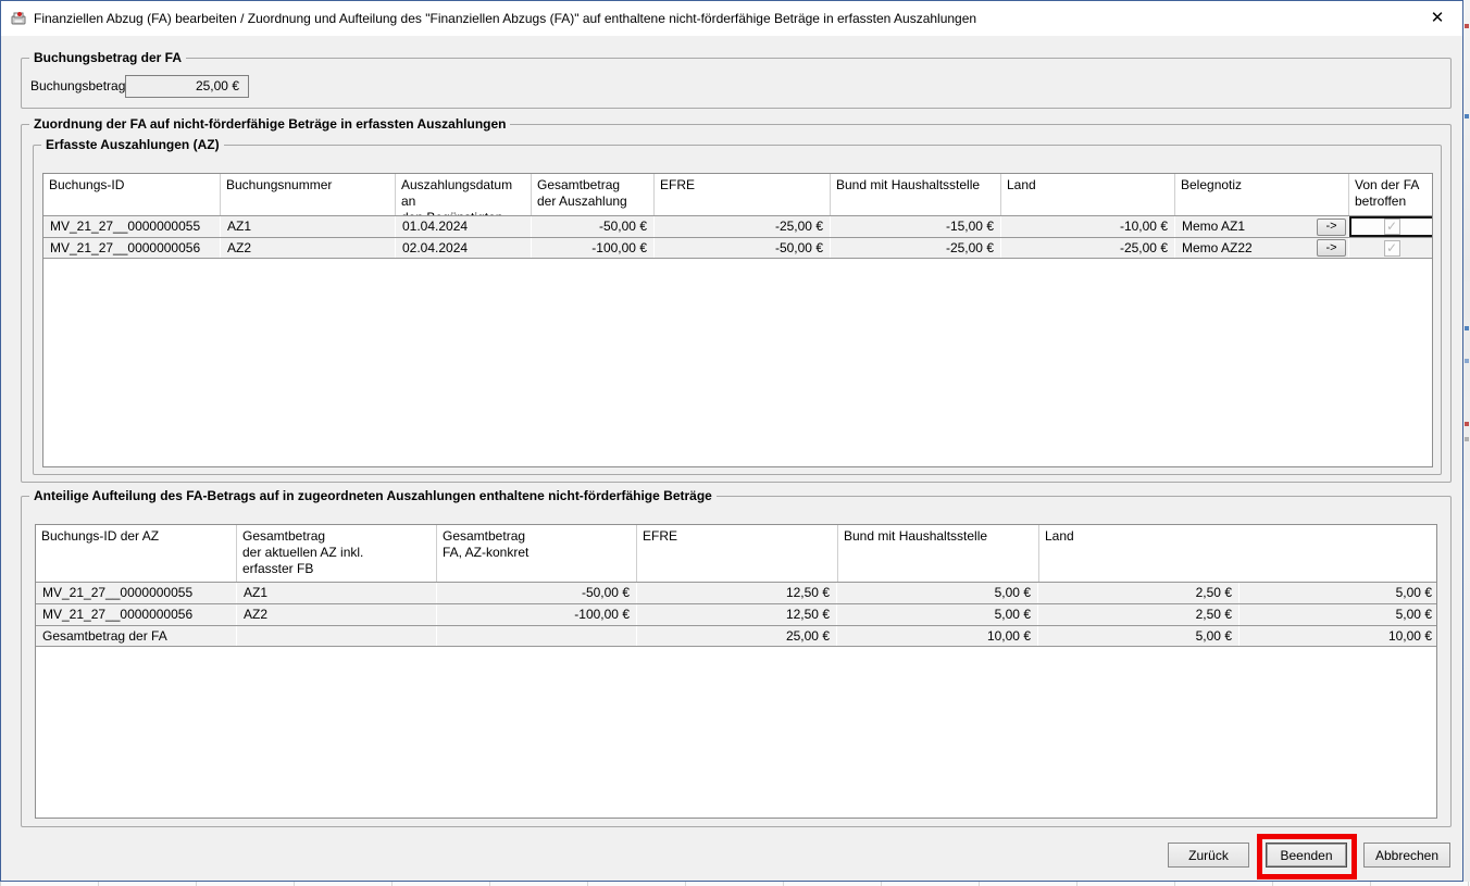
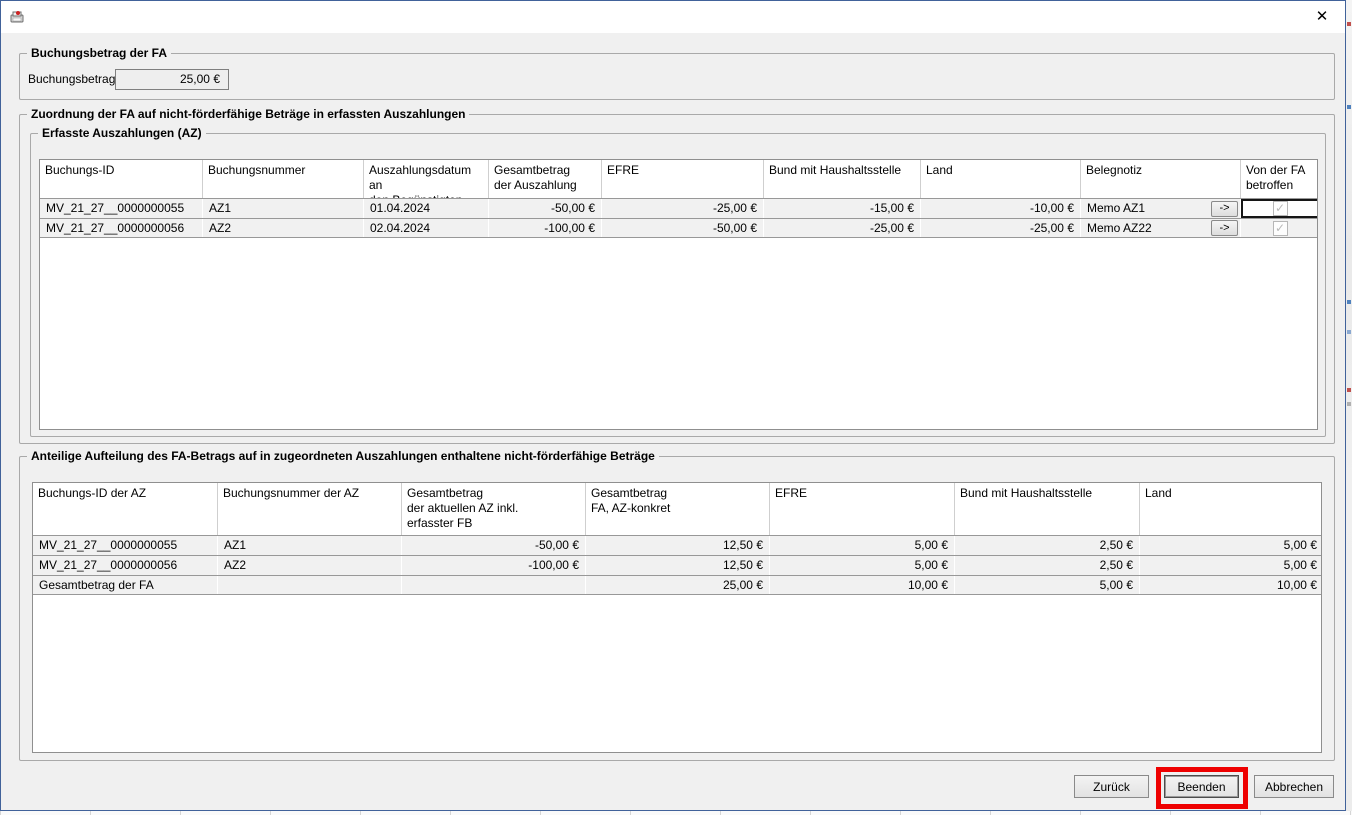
- Finanziellen Abzug (FA) bearbeiten / Zuordnung und Aufteilung des "Finanziellen Abzugs (FA)" auf enthaltene nicht-förderfähige Beträge in erfassten Auszahlungen
  ✕
  Buchungsbetrag der FA
  Buchungsbetrag
  25,00 €
  Zuordnung der FA auf nicht-förderfähige Beträge in erfassten Auszahlungen
  Erfasste Auszahlungen (AZ)
  Buchungs-ID
  Buchungsnummer
  Auszahlungsdatum an
  Gesamtbetrag
  der Auszahlung
  EFRE
  Bund mit Haushaltsstelle
  Land
  Belegnotiz
  Von der FA
  betroffen
  MV_21_27__0000000055
  AZ1
  01.04.2024
  -50,00 €
  -25,00 €
  -15,00 €
  -10,00 €
  Memo AZ1
  ->
  ✓
  MV_21_27__0000000056
  AZ2
  02.04.2024
  -100,00 €
  -50,00 €
  -25,00 €
  -25,00 €
  Memo AZ22
  ->
  ✓
  Anteilige Aufteilung des FA-Betrags auf in zugeordneten Auszahlungen enthaltene nicht-förderfähige Beträge
  Buchungs-ID der AZ
+ Buchungsnummer der AZ
  Gesamtbetrag
  der aktuellen AZ inkl.
  erfasster FB
  Gesamtbetrag
  FA, AZ-konkret
  EFRE
  Bund mit Haushaltsstelle
  Land
  MV_21_27__0000000055
  AZ1
  -50,00 €
  12,50 €
  5,00 €
  2,50 €
  5,00 €
  MV_21_27__0000000056
  AZ2
  -100,00 €
  12,50 €
  5,00 €
  2,50 €
  5,00 €
  Gesamtbetrag der FA
  25,00 €
  10,00 €
  5,00 €
  10,00 €
  Zurück
  Beenden
  Abbrechen
